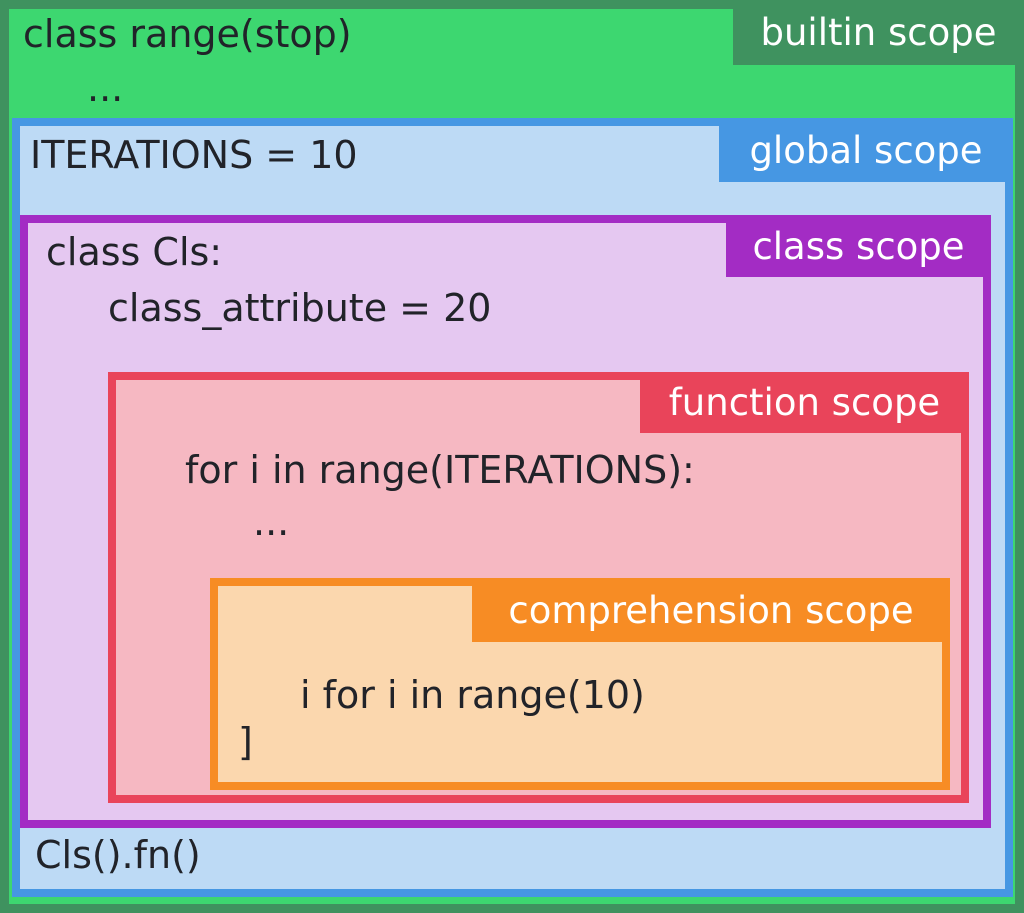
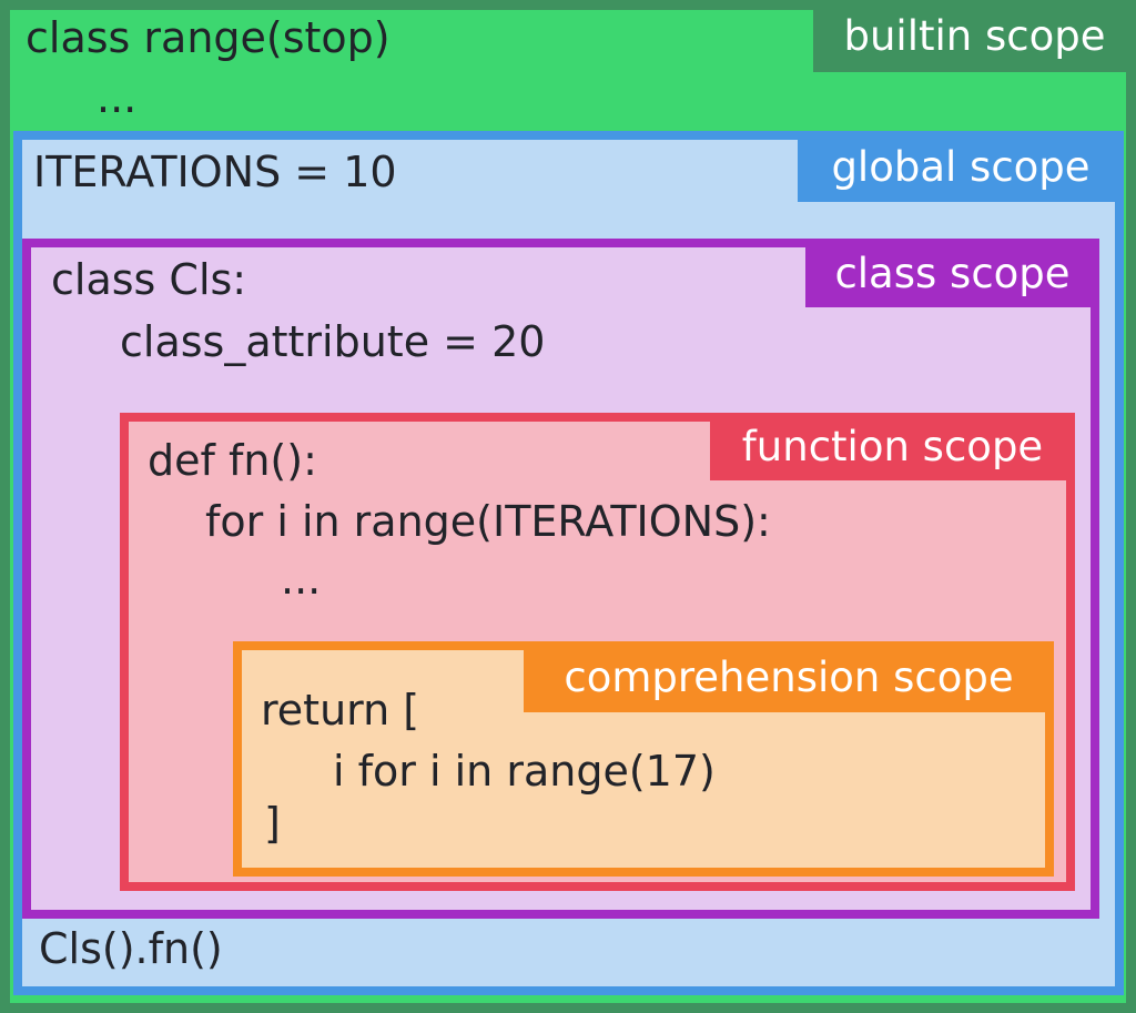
  builtin scope
  class range(stop)
  ...
  global scope
  ITERATIONS = 10
  Cls().fn()
  class scope
  class Cls:
  class_attribute = 20
  function scope
+ def fn():
  for i in range(ITERATIONS):
  ...
  comprehension scope
+ return [
- i for i in range(10)
+ i for i in range(17)
  ]
